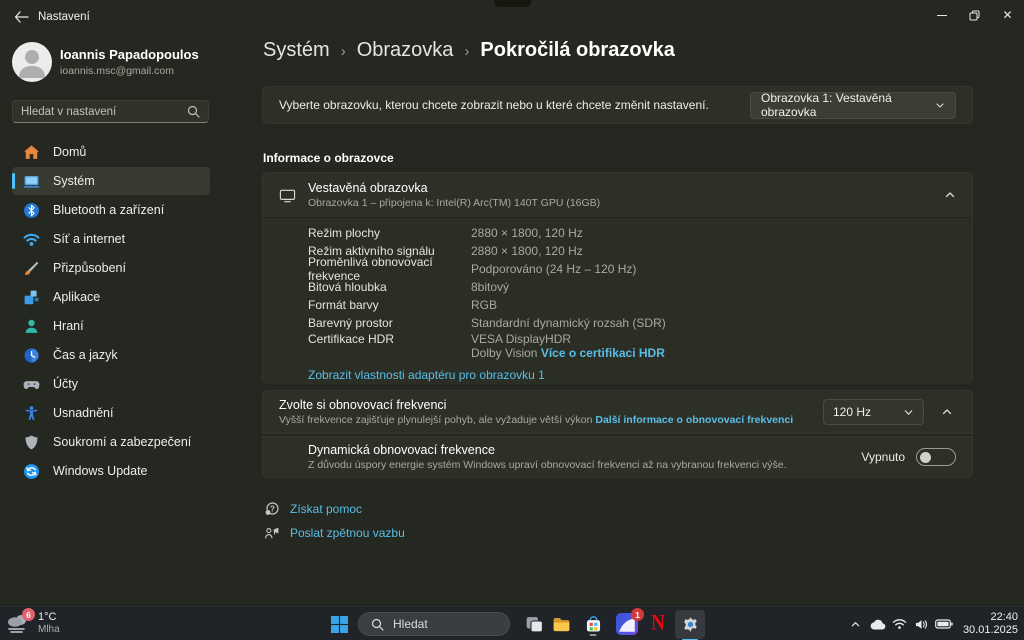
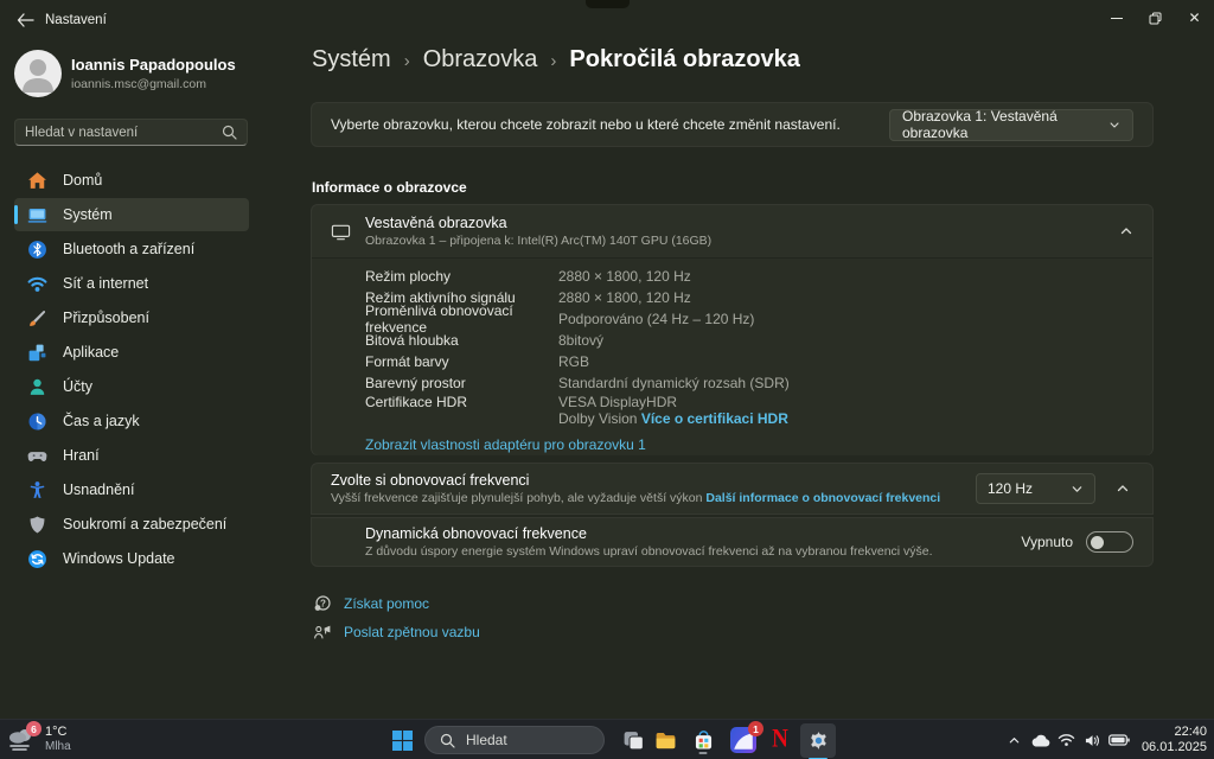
  Nastavení
  ✕
  Ioannis Papadopoulos
  ioannis.msc@gmail.com
  Hledat v nastavení
  Domů
  Systém
  Bluetooth a zařízení
  Síť a internet
  Přizpůsobení
  Aplikace
- Hraní
+ Účty
  Čas a jazyk
- Účty
+ Hraní
  Usnadnění
  Soukromí a zabezpečení
  Windows Update
  Systém
  ›
  Obrazovka
  ›
  Pokročilá obrazovka
  Vyberte obrazovku, kterou chcete zobrazit nebo u které chcete změnit nastavení.
  Obrazovka 1: Vestavěná obrazovka
  Informace o obrazovce
  Vestavěná obrazovka
  Obrazovka 1 – připojena k: Intel(R) Arc(TM) 140T GPU (16GB)
  Režim plochy
  2880 × 1800, 120 Hz
  Režim aktivního signálu
  2880 × 1800, 120 Hz
  Proměnlivá obnovovací frekvence
  Podporováno (24 Hz – 120 Hz)
  Bitová hloubka
  8bitový
  Formát barvy
  RGB
  Barevný prostor
  Standardní dynamický rozsah (SDR)
  Certifikace HDR
  VESA DisplayHDR
  Dolby Vision Více o certifikaci HDR
  Zobrazit vlastnosti adaptéru pro obrazovku 1
  Zvolte si obnovovací frekvenci
  Vyšší frekvence zajišťuje plynulejší pohyb, ale vyžaduje větší výkon Další informace o obnovovací frekvenci
  120 Hz
  Dynamická obnovovací frekvence
  Z důvodu úspory energie systém Windows upraví obnovovací frekvenci až na vybranou frekvenci výše.
  Vypnuto
  ?
  Získat pomoc
  Poslat zpětnou vazbu
  6
  1°C
  Mlha
  Hledat
  1
  N
  22:40
- 30.01.2025
+ 06.01.2025
